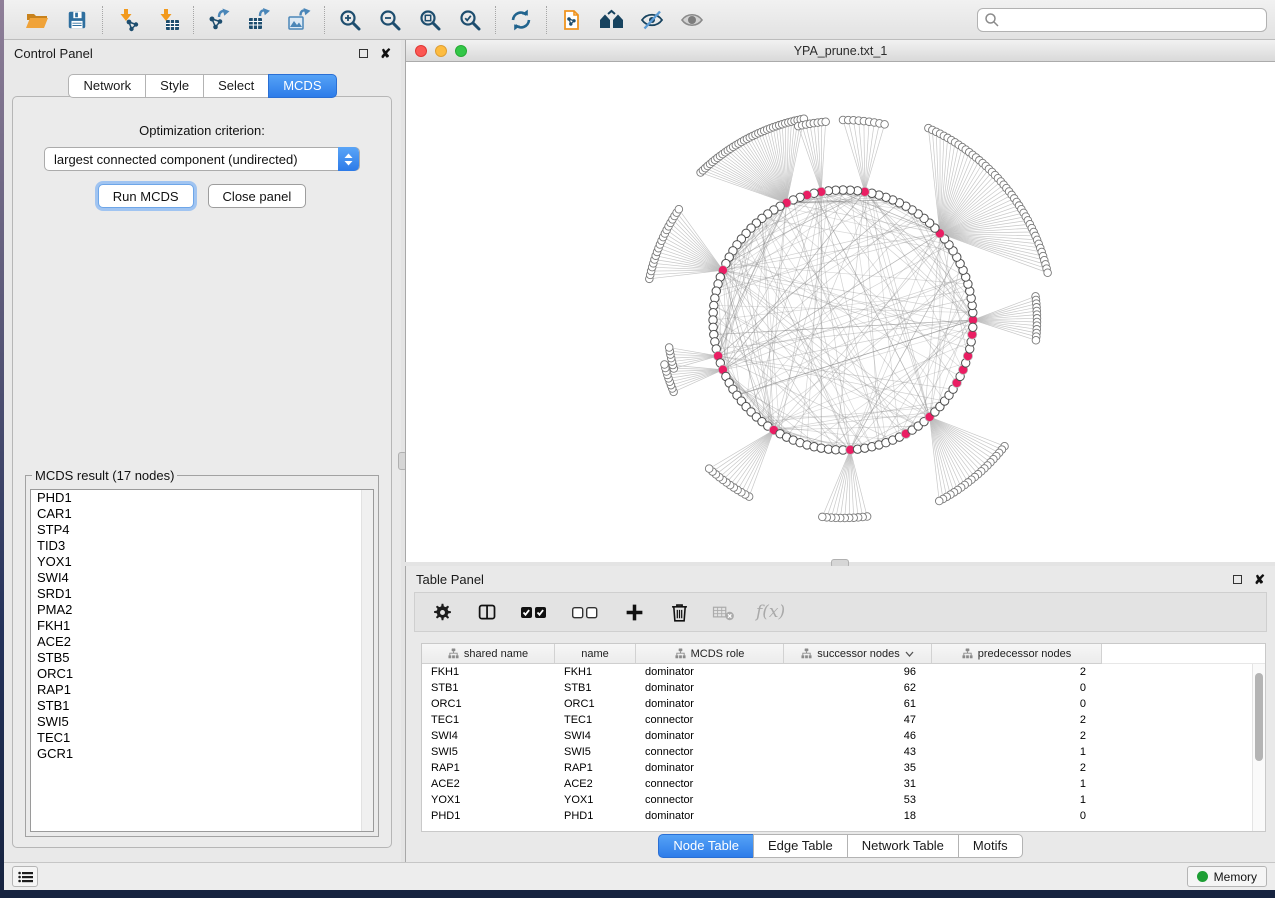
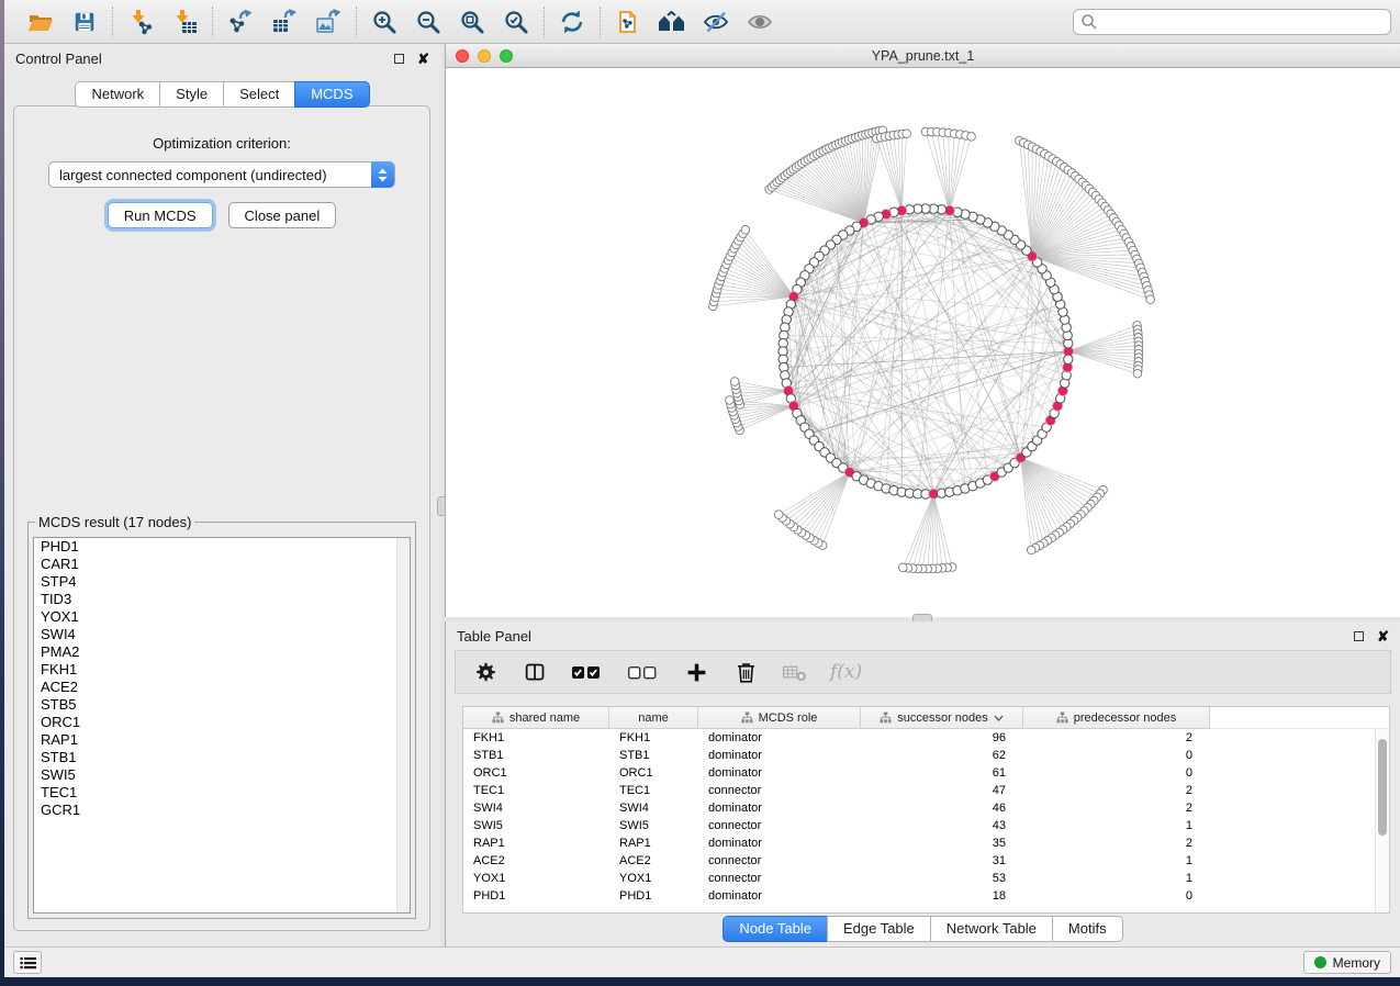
  Control Panel
  ✘
  Network
  Style
  Select
  MCDS
  Optimization criterion:
  largest connected component (undirected)
  Run MCDS
  Close panel
  MCDS result (17 nodes)
  PHD1
  CAR1
  STP4
  TID3
  YOX1
  SWI4
- SRD1
  PMA2
  FKH1
  ACE2
  STB5
  ORC1
  RAP1
  STB1
  SWI5
  TEC1
  GCR1
  YPA_prune.txt_1
  Table Panel
  ✘
  f(x)
  shared name
  name
  MCDS role
  successor nodes
  predecessor nodes
  FKH1
  FKH1
  dominator
  96
  2
  STB1
  STB1
  dominator
  62
  0
  ORC1
  ORC1
  dominator
  61
  0
  TEC1
  TEC1
  connector
  47
  2
  SWI4
  SWI4
  dominator
  46
  2
  SWI5
  SWI5
  connector
  43
  1
  RAP1
  RAP1
  dominator
  35
  2
  ACE2
  ACE2
  connector
  31
  1
  YOX1
  YOX1
  connector
  53
  1
  PHD1
  PHD1
  dominator
  18
  0
  Node Table
  Edge Table
  Network Table
  Motifs
  Memory
